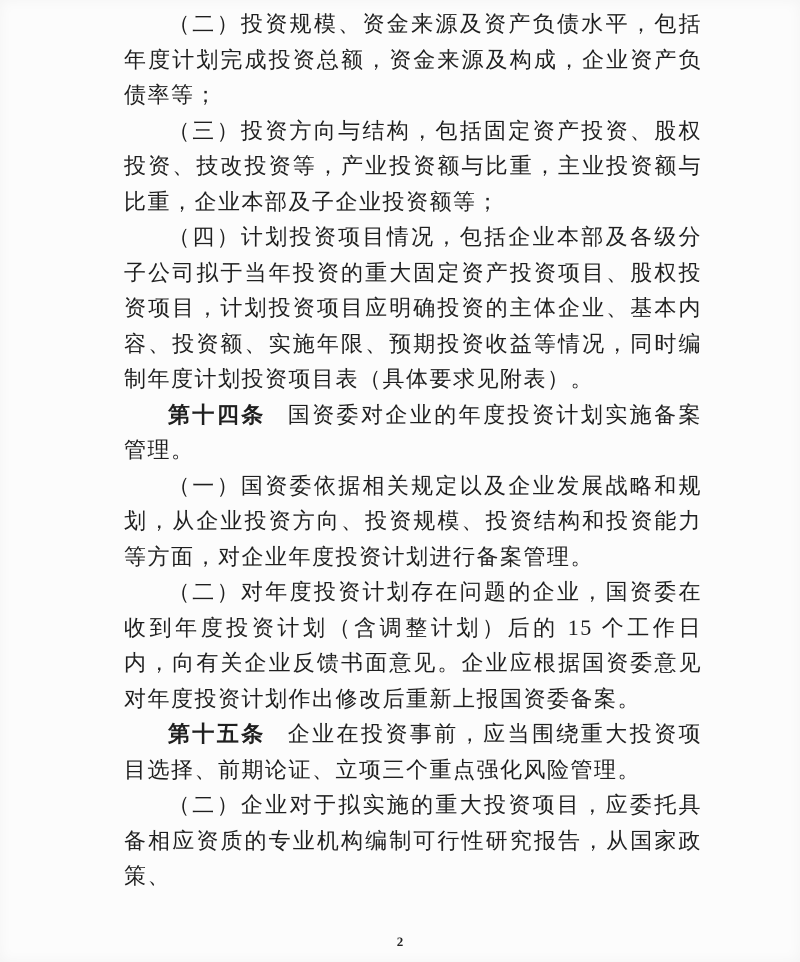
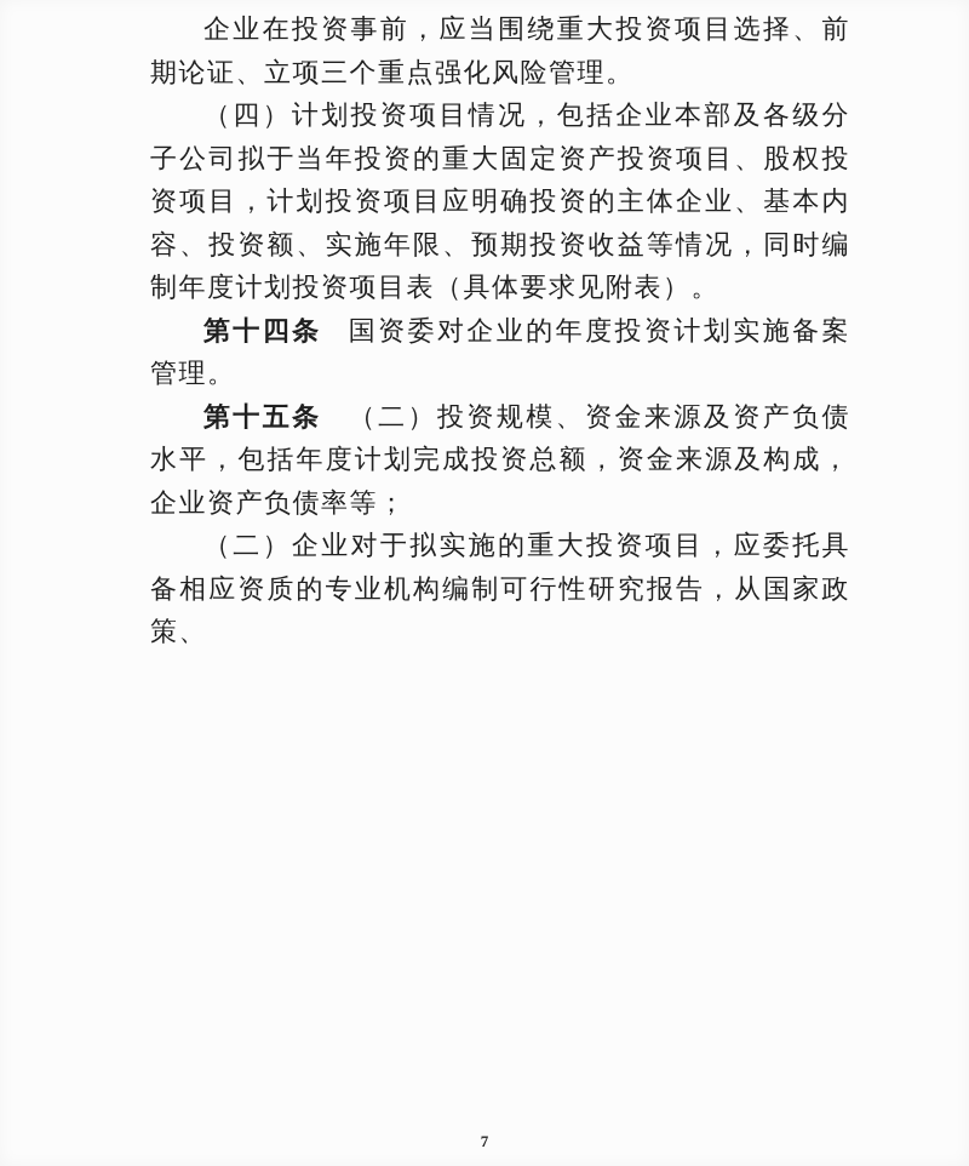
- （二）投资规模、资金来源及资产负债水平，包括年度计划完成投资总额，资金来源及构成，企业资产负债率等；
+ 企业在投资事前，应当围绕重大投资项目选择、前期论证、立项三个重点强化风险管理。
- （三）投资方向与结构，包括固定资产投资、股权投资、技改投资等，产业投资额与比重，主业投资额与比重，企业本部及子企业投资额等；
  （四）计划投资项目情况，包括企业本部及各级分子公司拟于当年投资的重大固定资产投资项目、股权投资项目，计划投资项目应明确投资的主体企业、基本内容、投资额、实施年限、预期投资收益等情况，同时编制年度计划投资项目表（具体要求见附表）。
  第十四条 国资委对企业的年度投资计划实施备案管理。
- （一）国资委依据相关规定以及企业发展战略和规划，从企业投资方向、投资规模、投资结构和投资能力等方面，对企业年度投资计划进行备案管理。
- （二）对年度投资计划存在问题的企业，国资委在收到年度投资计划（含调整计划）后的 15 个工作日内，向有关企业反馈书面意见。企业应根据国资委意见对年度投资计划作出修改后重新上报国资委备案。
- 第十五条 企业在投资事前，应当围绕重大投资项目选择、前期论证、立项三个重点强化风险管理。
+ 第十五条 （二）投资规模、资金来源及资产负债水平，包括年度计划完成投资总额，资金来源及构成，企业资产负债率等；
  （二）企业对于拟实施的重大投资项目，应委托具备相应资质的专业机构编制可行性研究报告，从国家政策、
- 2
+ 7
